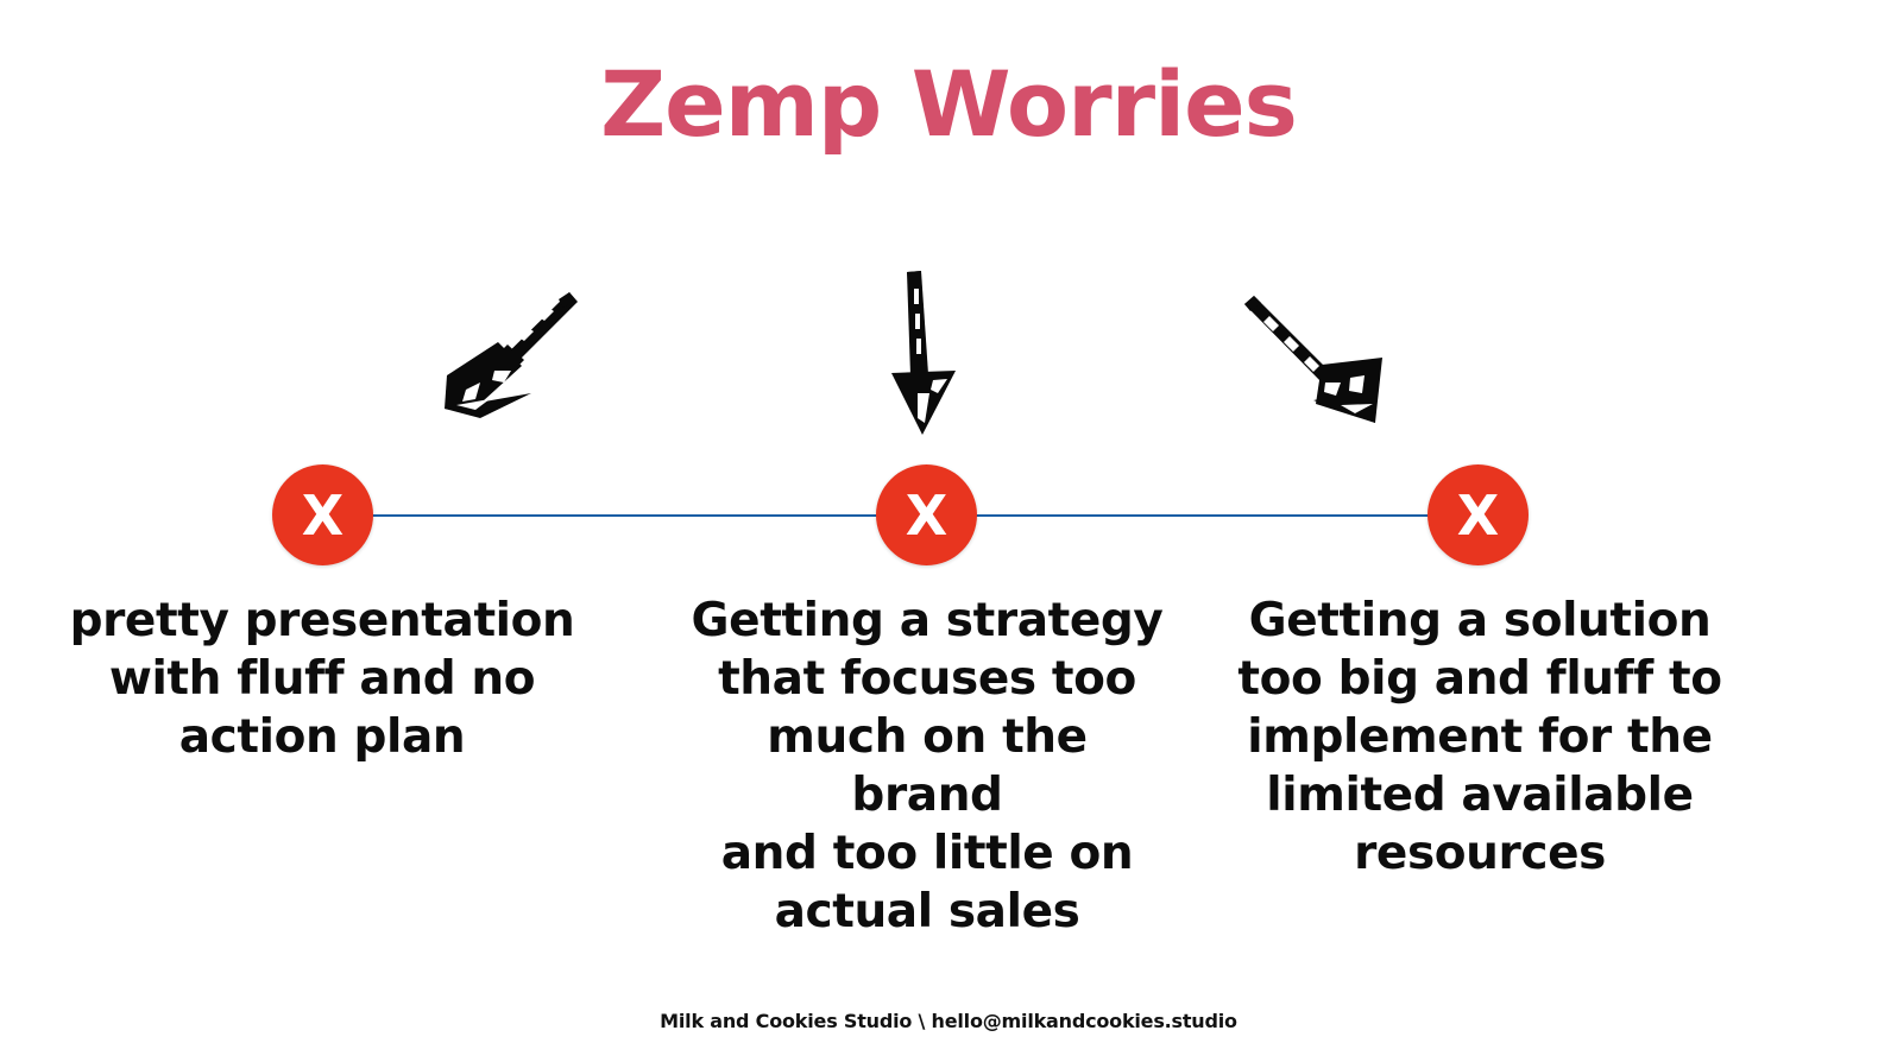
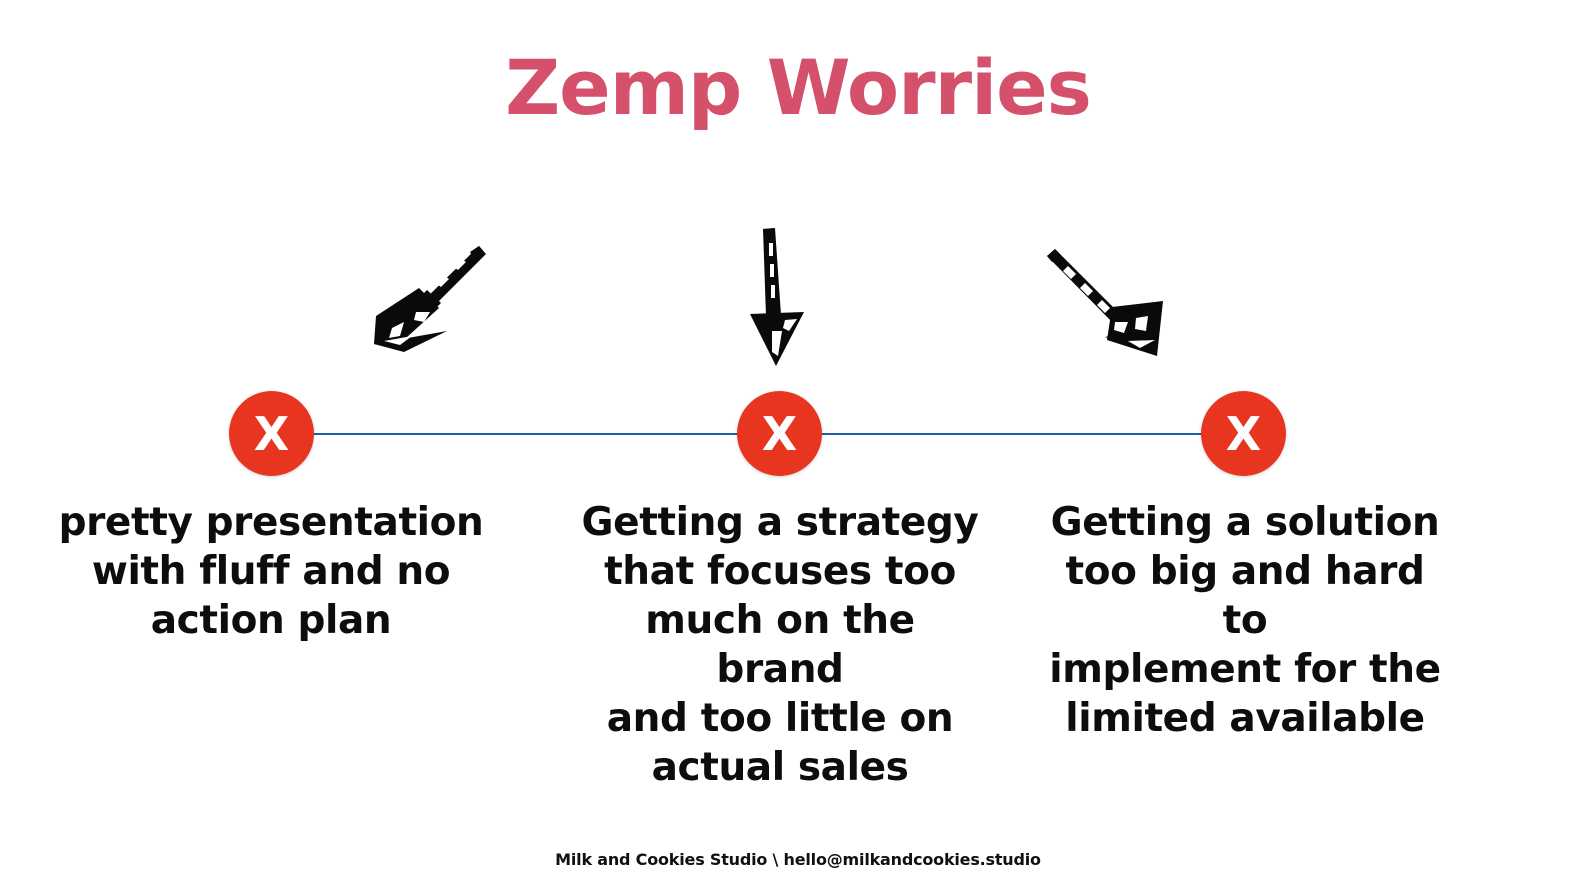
  Zemp Worries
  X
  X
  X
  pretty presentation
  with fluff and no
  action plan
  Getting a strategy
  that focuses too
  much on the brand
  and too little on
  actual sales
  Getting a solution
- too big and fluff to
+ too big and hard to
  implement for the
  limited available
- resources
  Milk and Cookies Studio \ hello@milkandcookies.studio
